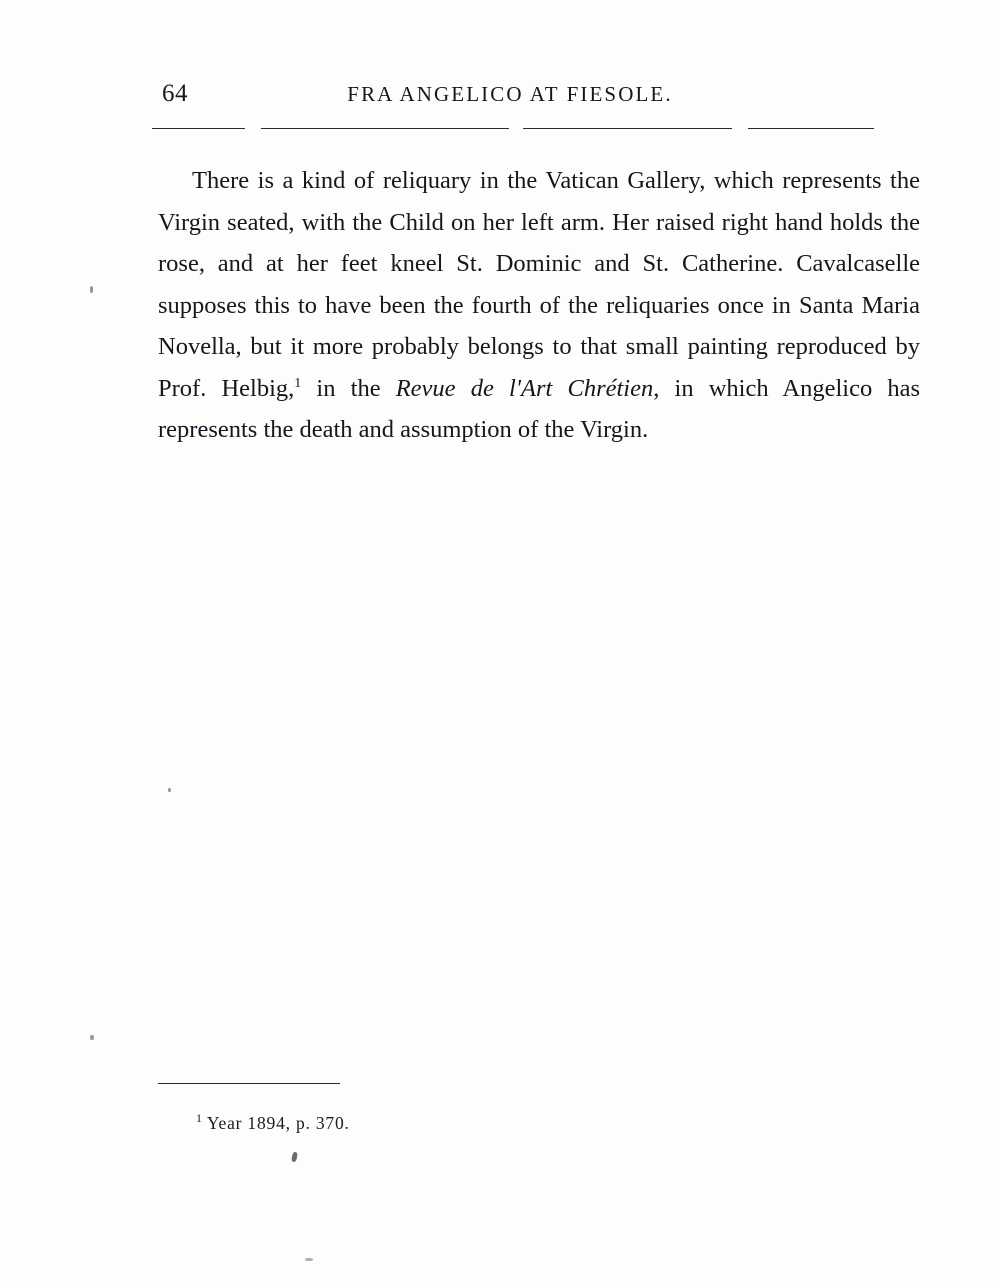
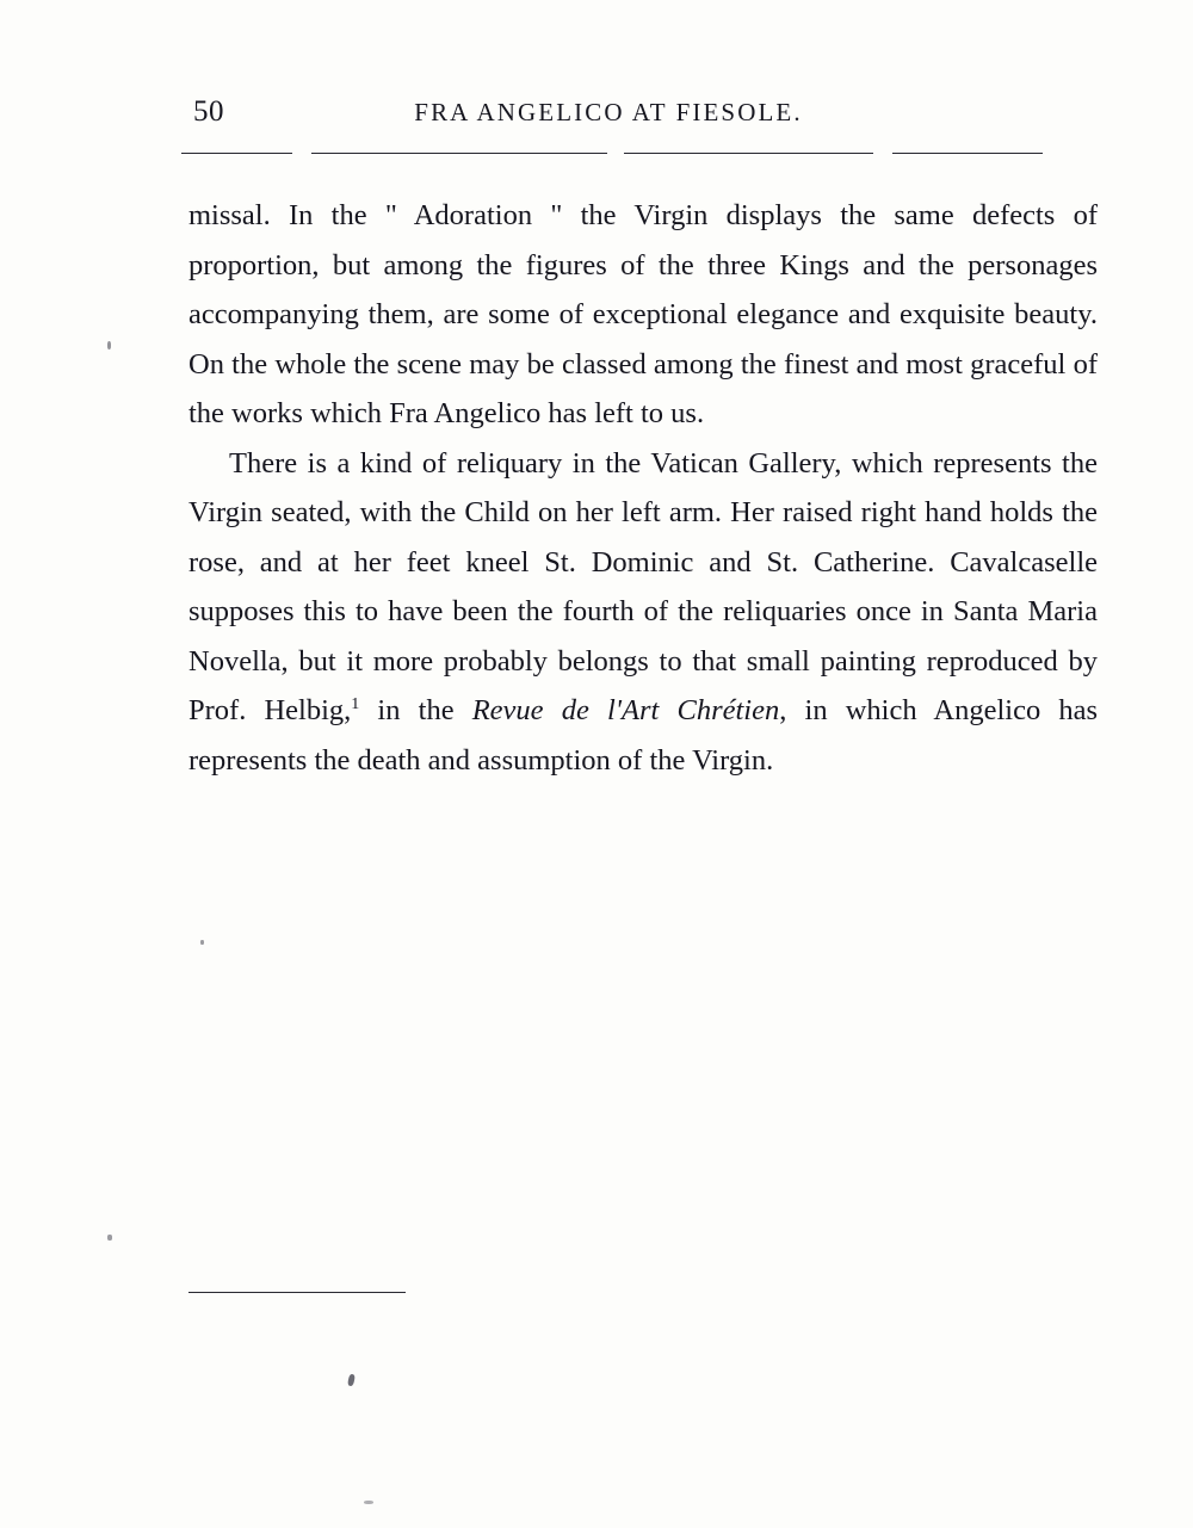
- 64
+ 50
  FRA ANGELICO AT FIESOLE.
+ missal. In the " Adoration " the Virgin displays the same defects of proportion, but among the figures of the three Kings and the personages accompanying them, are some of exceptional elegance and exquisite beauty. On the whole the scene may be classed among the finest and most graceful of the works which Fra Angelico has left to us.
  There is a kind of reliquary in the Vatican Gallery, which represents the Virgin seated, with the Child on her left arm. Her raised right hand holds the rose, and at her feet kneel St. Dominic and St. Catherine. Cavalcaselle supposes this to have been the fourth of the reliquaries once in Santa Maria Novella, but it more probably belongs to that small painting reproduced by Prof. Helbig,1 in the Revue de l'Art Chrétien, in which Angelico has represents the death and assumption of the Virgin.
- 1 Year 1894, p. 370.
